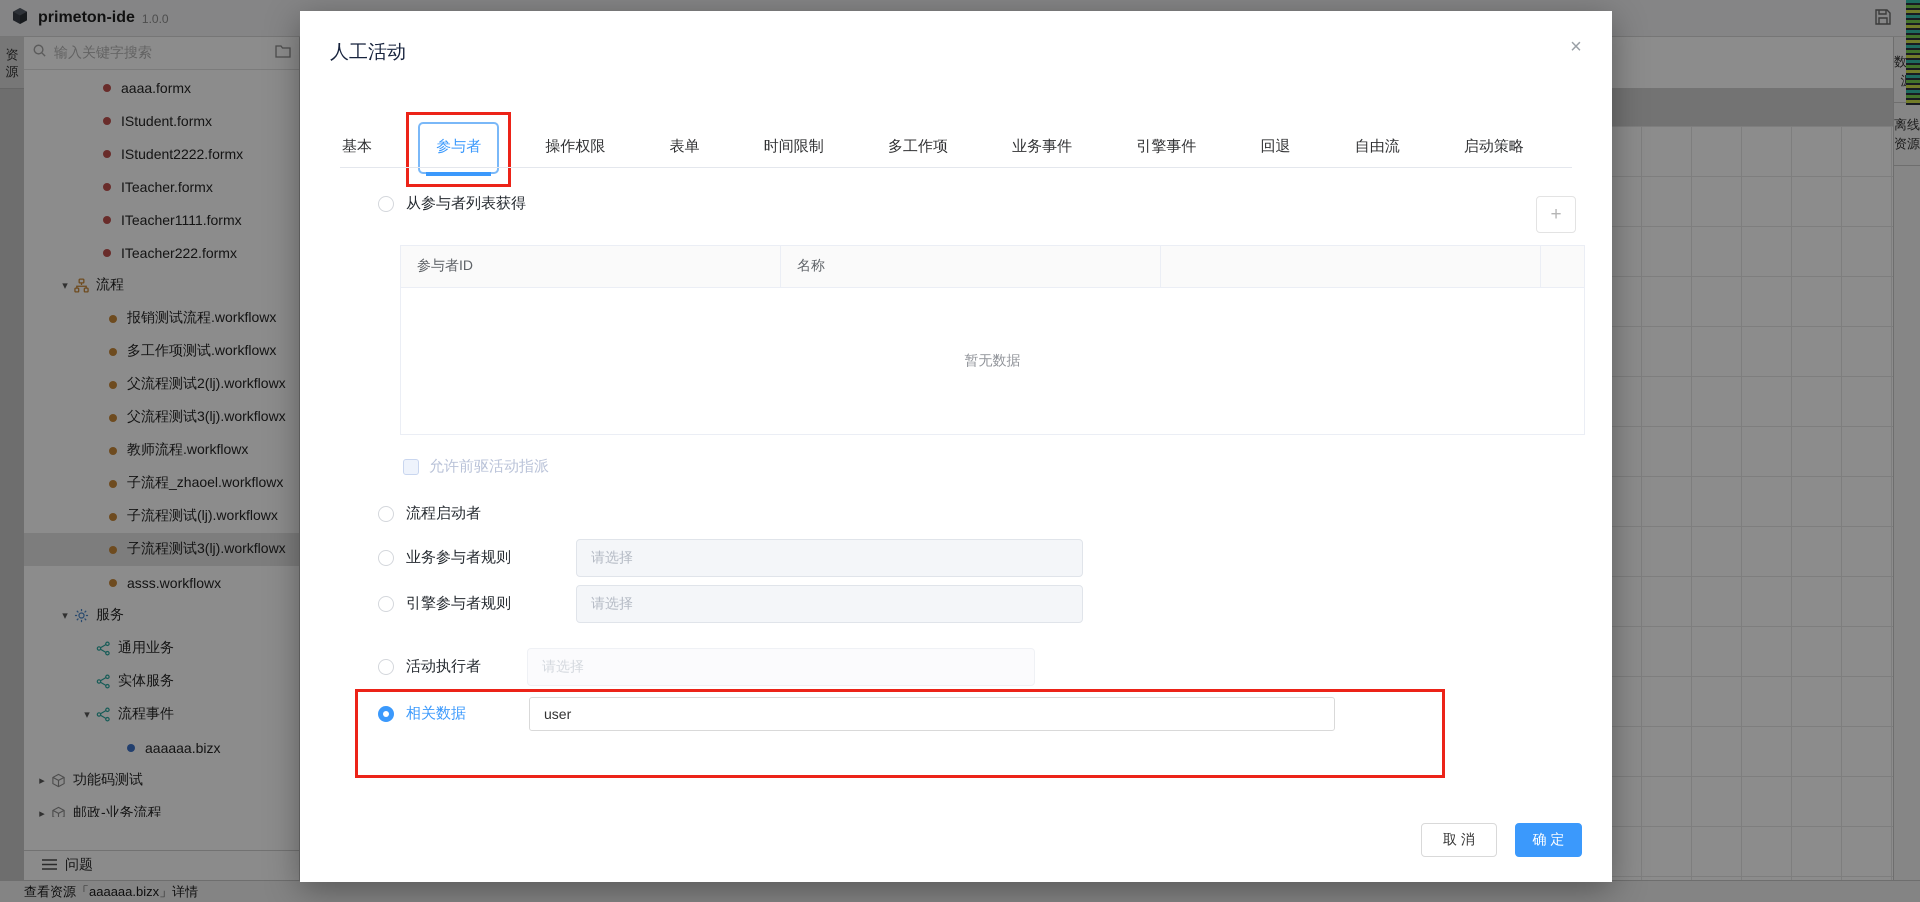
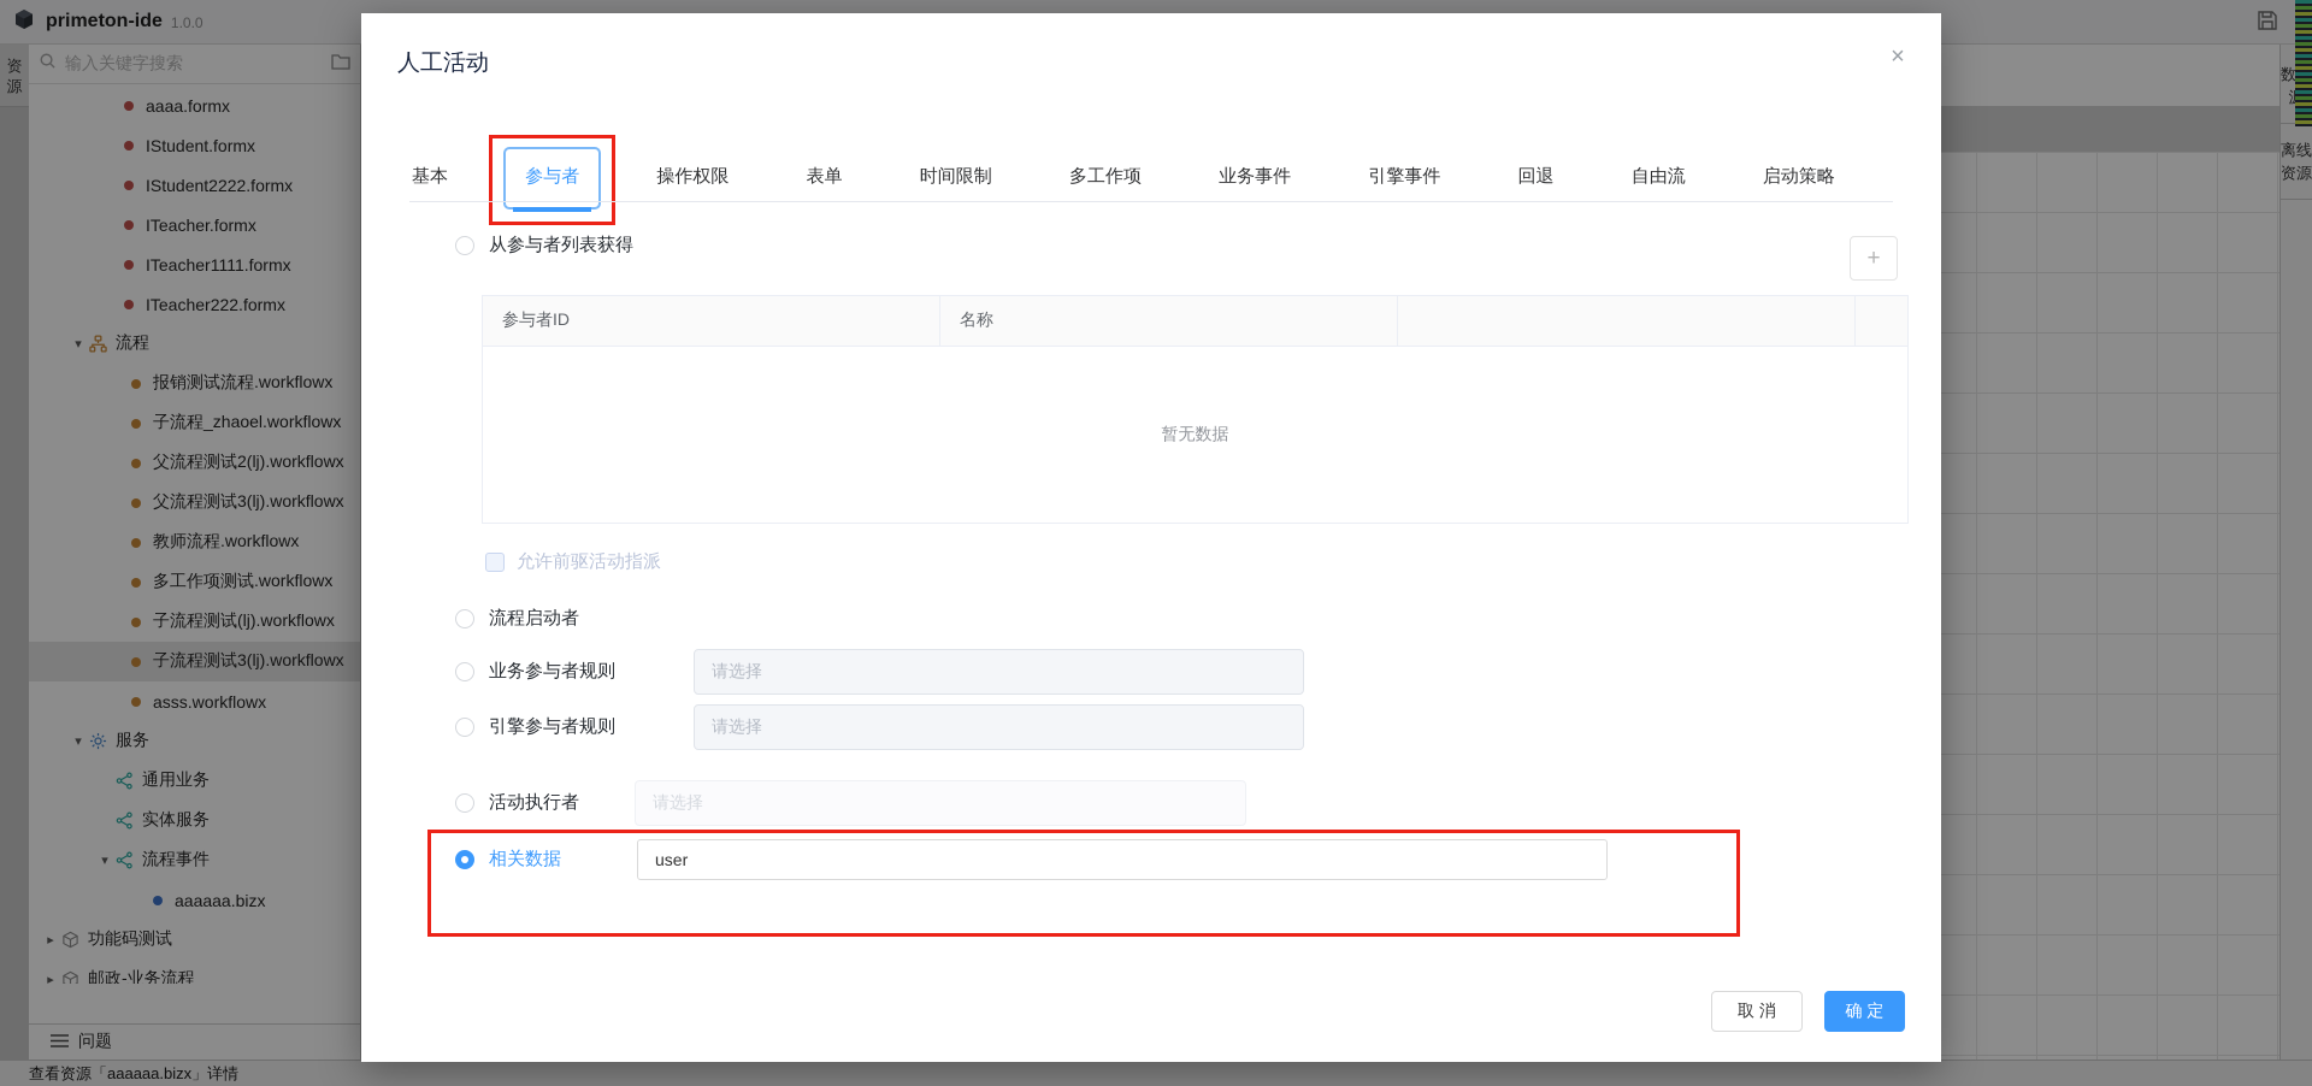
  primeton-ide
  1.0.0
  资源
  输入关键字搜索
  aaaa.formx
  IStudent.formx
  IStudent2222.formx
  ITeacher.formx
  ITeacher1111.formx
  ITeacher222.formx
  ▾
  流程
  报销测试流程.workflowx
- 多工作项测试.workflowx
+ 子流程_zhaoel.workflowx
  父流程测试2(lj).workflowx
  父流程测试3(lj).workflowx
  教师流程.workflowx
- 子流程_zhaoel.workflowx
+ 多工作项测试.workflowx
  子流程测试(lj).workflowx
  子流程测试3(lj).workflowx
  asss.workflowx
  ▾
  服务
  通用业务
  实体服务
  ▾
  流程事件
  aaaaaa.bizx
  ▸
  功能码测试
  ▸
  邮政-业务流程
  问题
  离线资源
  查看资源「aaaaaa.bizx」详情
  人工活动
  ×
  基本
  参与者
  操作权限
  表单
  时间限制
  多工作项
  业务事件
  引擎事件
  回退
  自由流
  启动策略
  从参与者列表获得
  +
  参与者ID
  名称
  暂无数据
  允许前驱活动指派
  流程启动者
  业务参与者规则
  请选择
  引擎参与者规则
  请选择
  活动执行者
  请选择
  相关数据
  user
  取 消
  确 定
